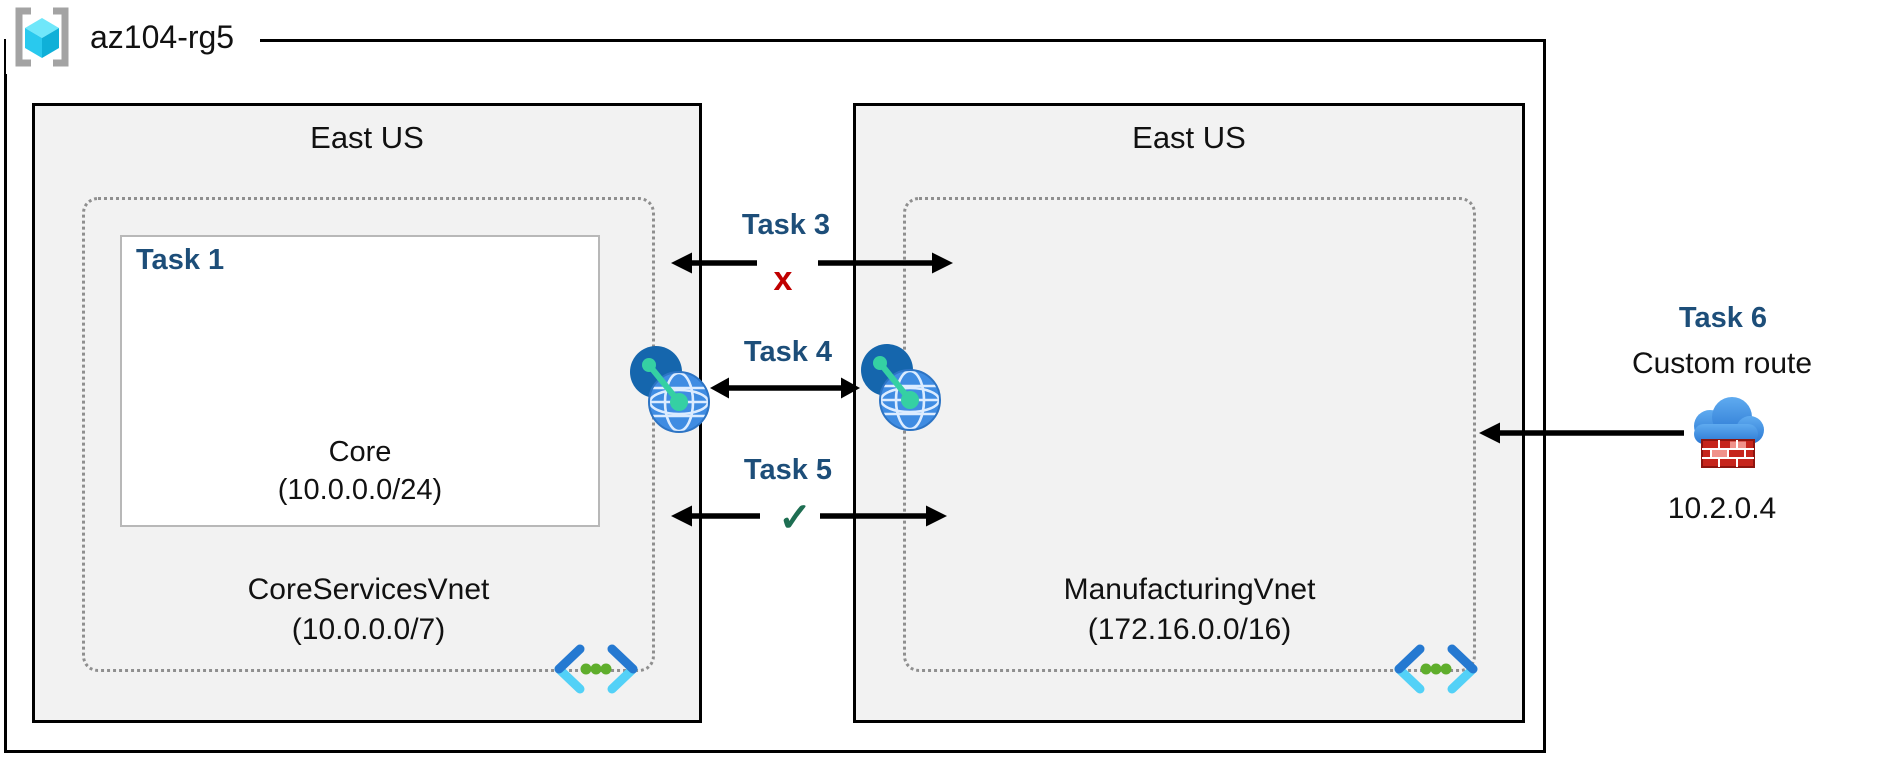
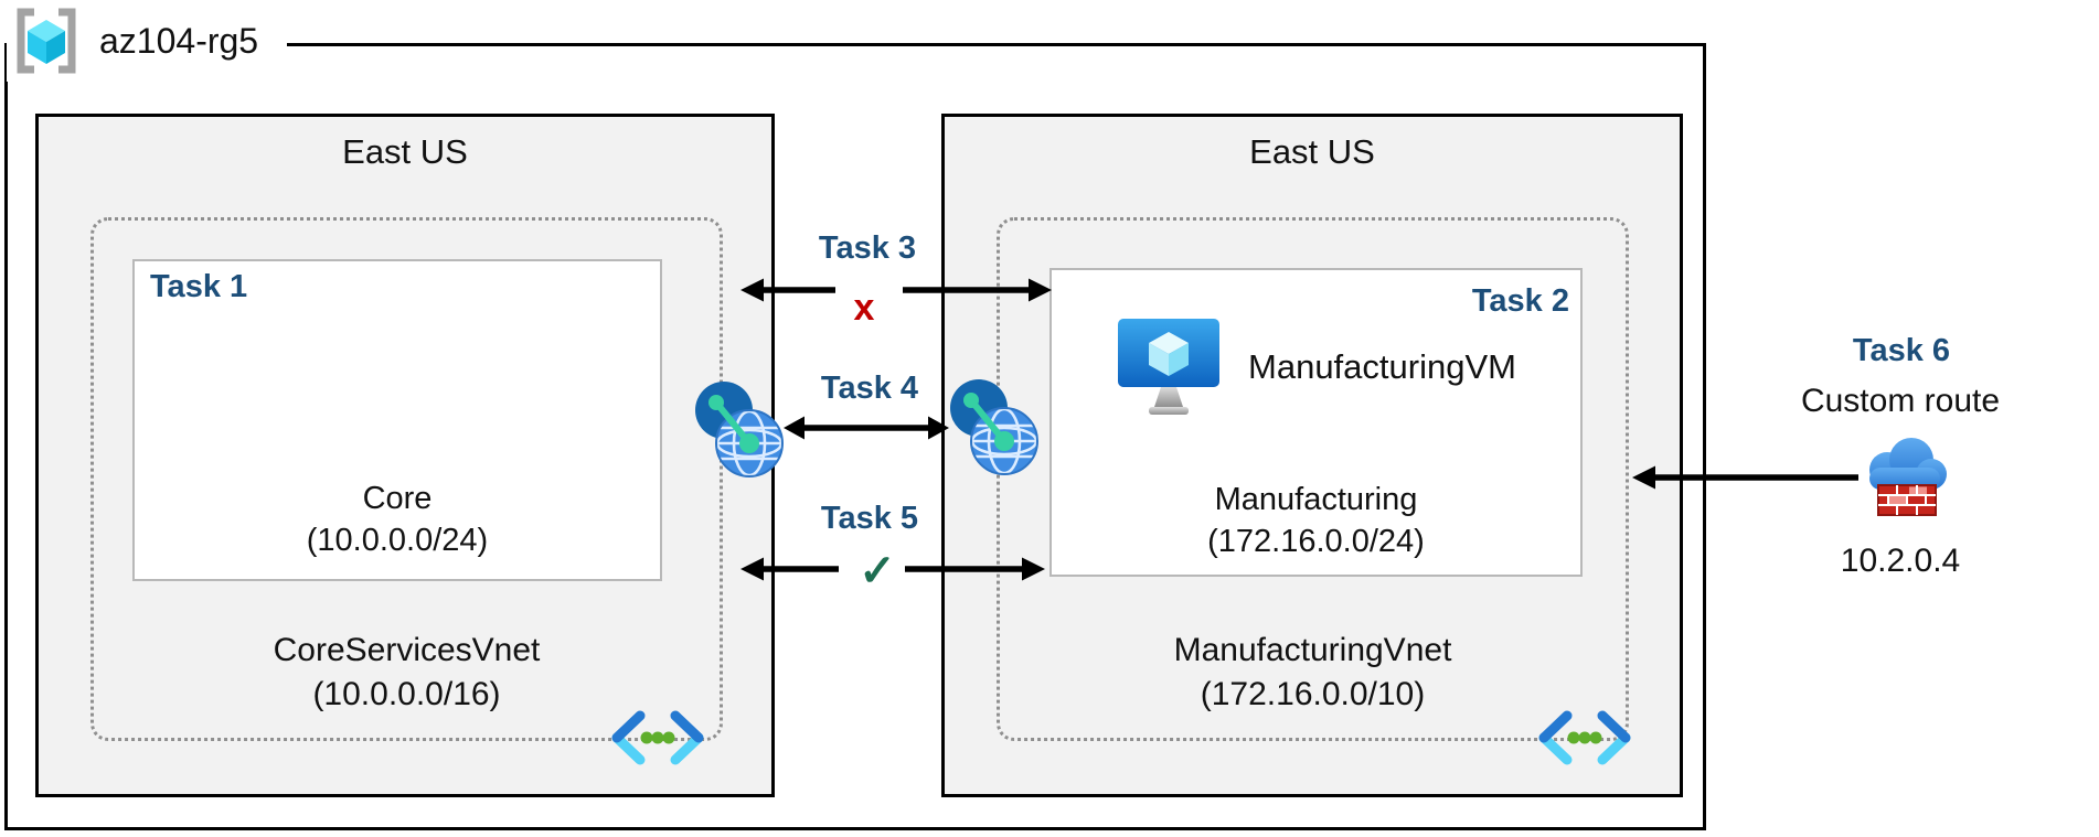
  az104-rg5
  East US
  East US
  CoreServicesVnet
- (10.0.0.0/7)
+ (10.0.0.0/16)
  ManufacturingVnet
- (172.16.0.0/16)
+ (172.16.0.0/10)
  Task 1
  Core
  (10.0.0.0/24)
+ Task 2
+ ManufacturingVM
+ Manufacturing
+ (172.16.0.0/24)
  Task 3
  x
  Task 4
  Task 5
  ✓
  Task 6
  Custom route
  10.2.0.4
